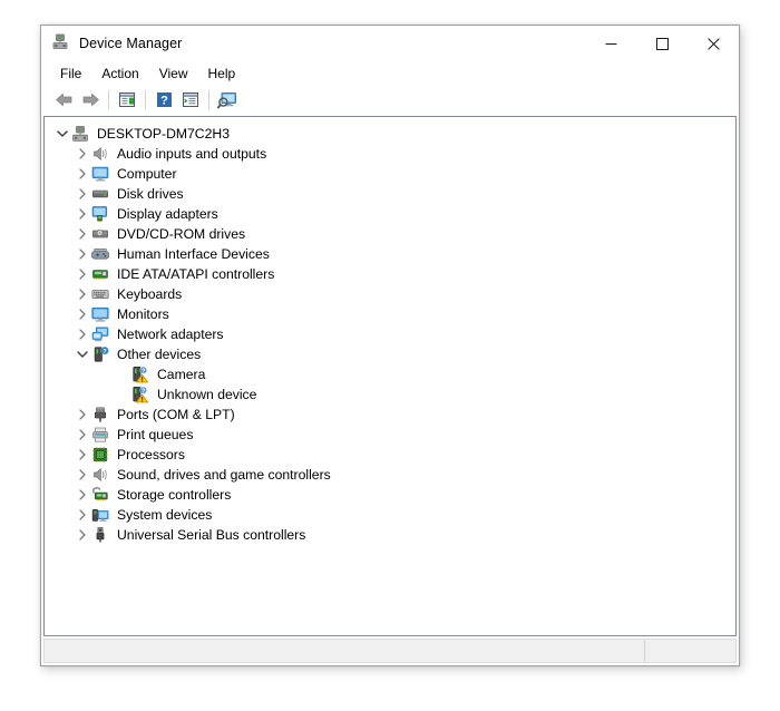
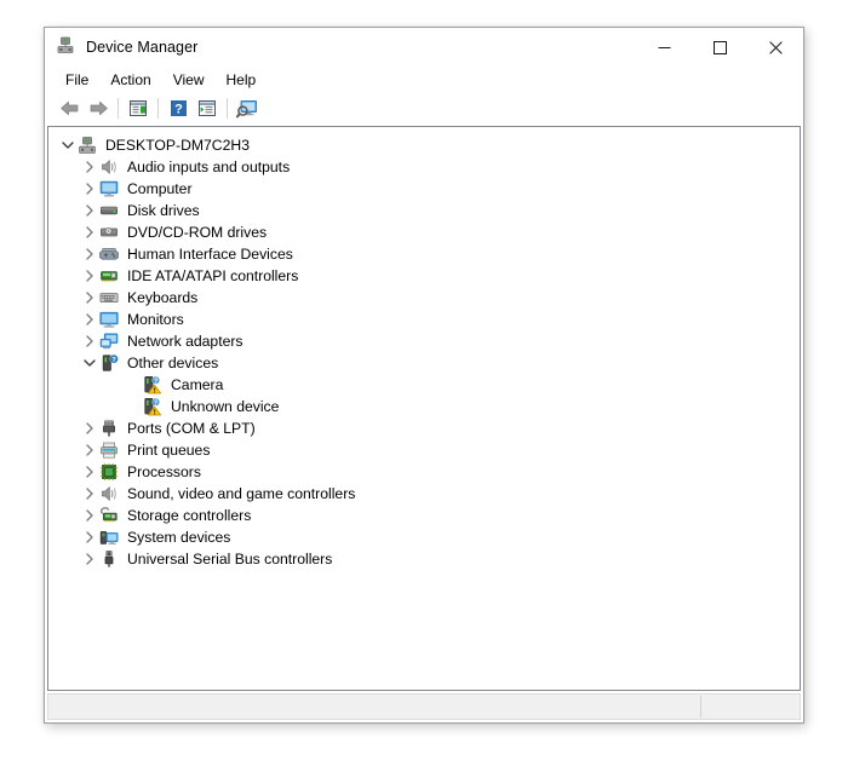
  Device Manager
  File
  Action
  View
  Help
  ?
  DESKTOP-DM7C2H3
  Audio inputs and outputs
  Computer
  Disk drives
- Display adapters
  DVD/CD-ROM drives
  Human Interface Devices
  IDE ATA/ATAPI controllers
  Keyboards
  Monitors
  Network adapters
  Other devices
  Camera
  Unknown device
  Ports (COM & LPT)
  Print queues
  Processors
- Sound, drives and game controllers
+ Sound, video and game controllers
  Storage controllers
  System devices
  Universal Serial Bus controllers
